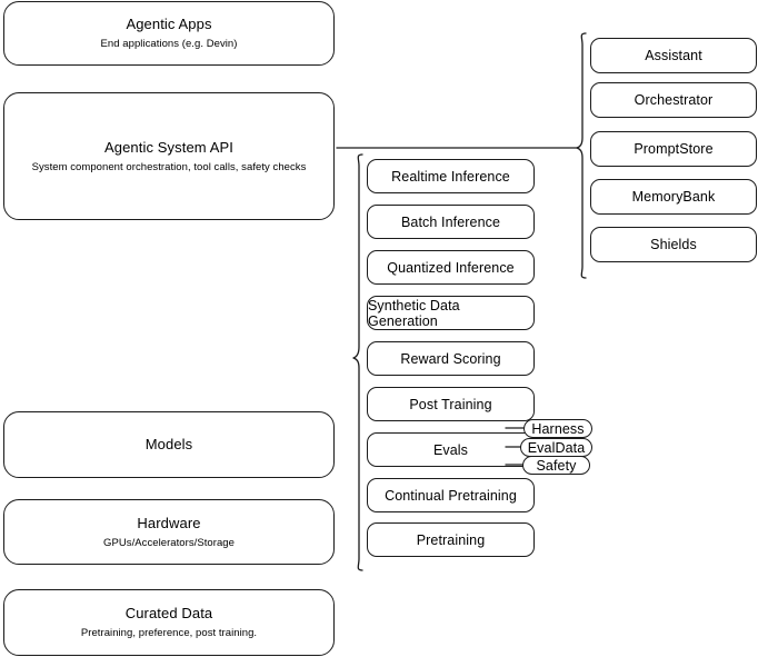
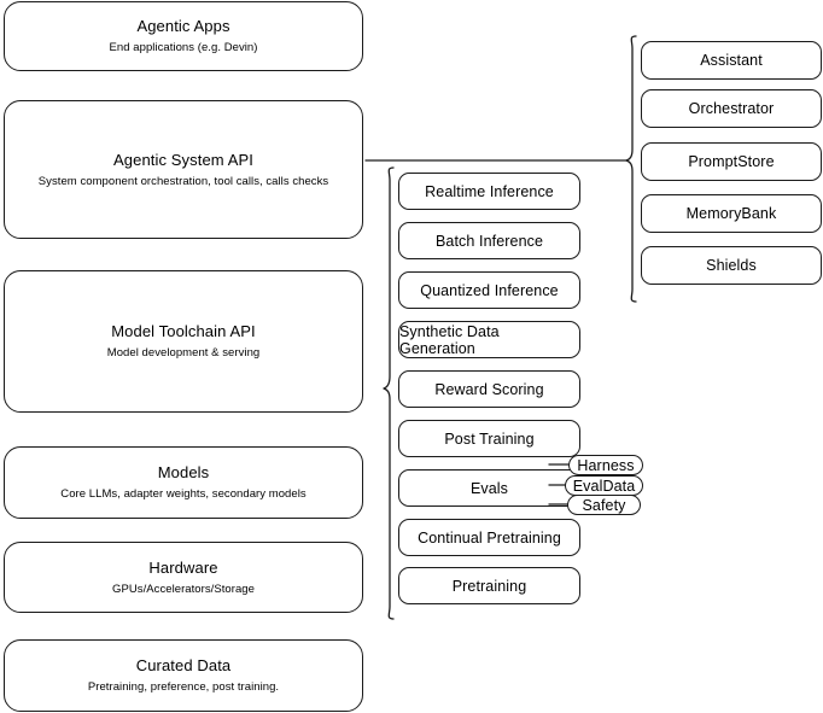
  Agentic Apps
  End applications (e.g. Devin)
  Agentic System API
- System component orchestration, tool calls, safety checks
+ System component orchestration, tool calls, calls checks
+ Model Toolchain API
+ Model development & serving
  Models
+ Core LLMs, adapter weights, secondary models
  Hardware
  GPUs/Accelerators/Storage
  Curated Data
  Pretraining, preference, post training.
  Realtime Inference
  Batch Inference
  Quantized Inference
  Synthetic Data Generation
  Reward Scoring
  Post Training
  Evals
  Continual Pretraining
  Pretraining
  Harness
  EvalData
  Safety
  Assistant
  Orchestrator
  PromptStore
  MemoryBank
  Shields
